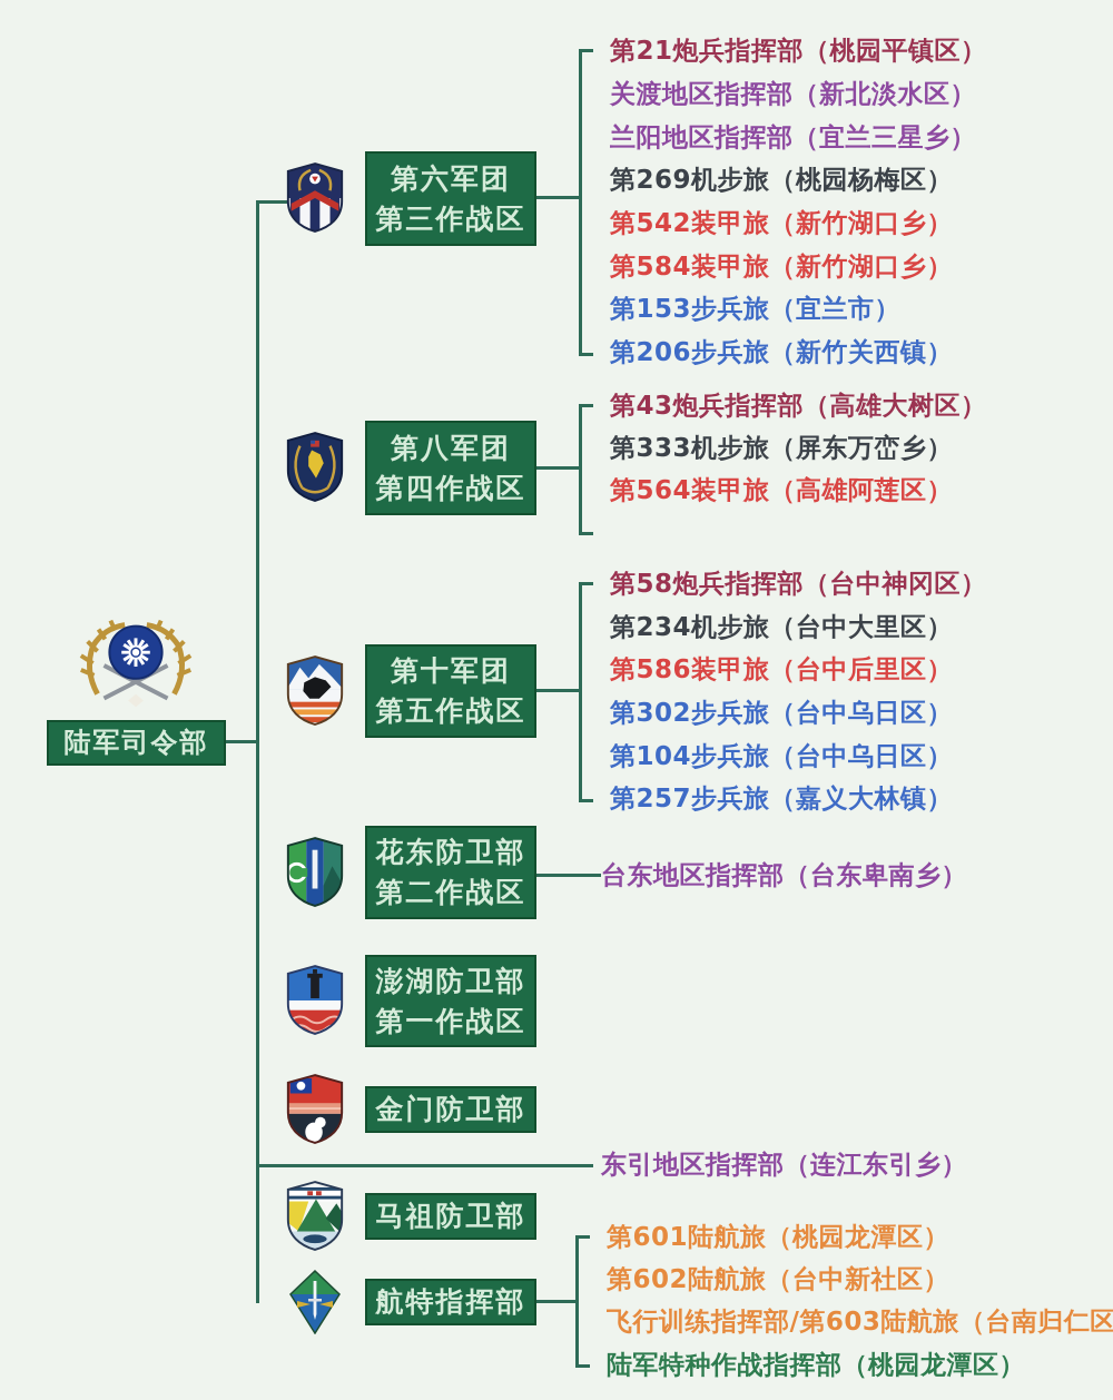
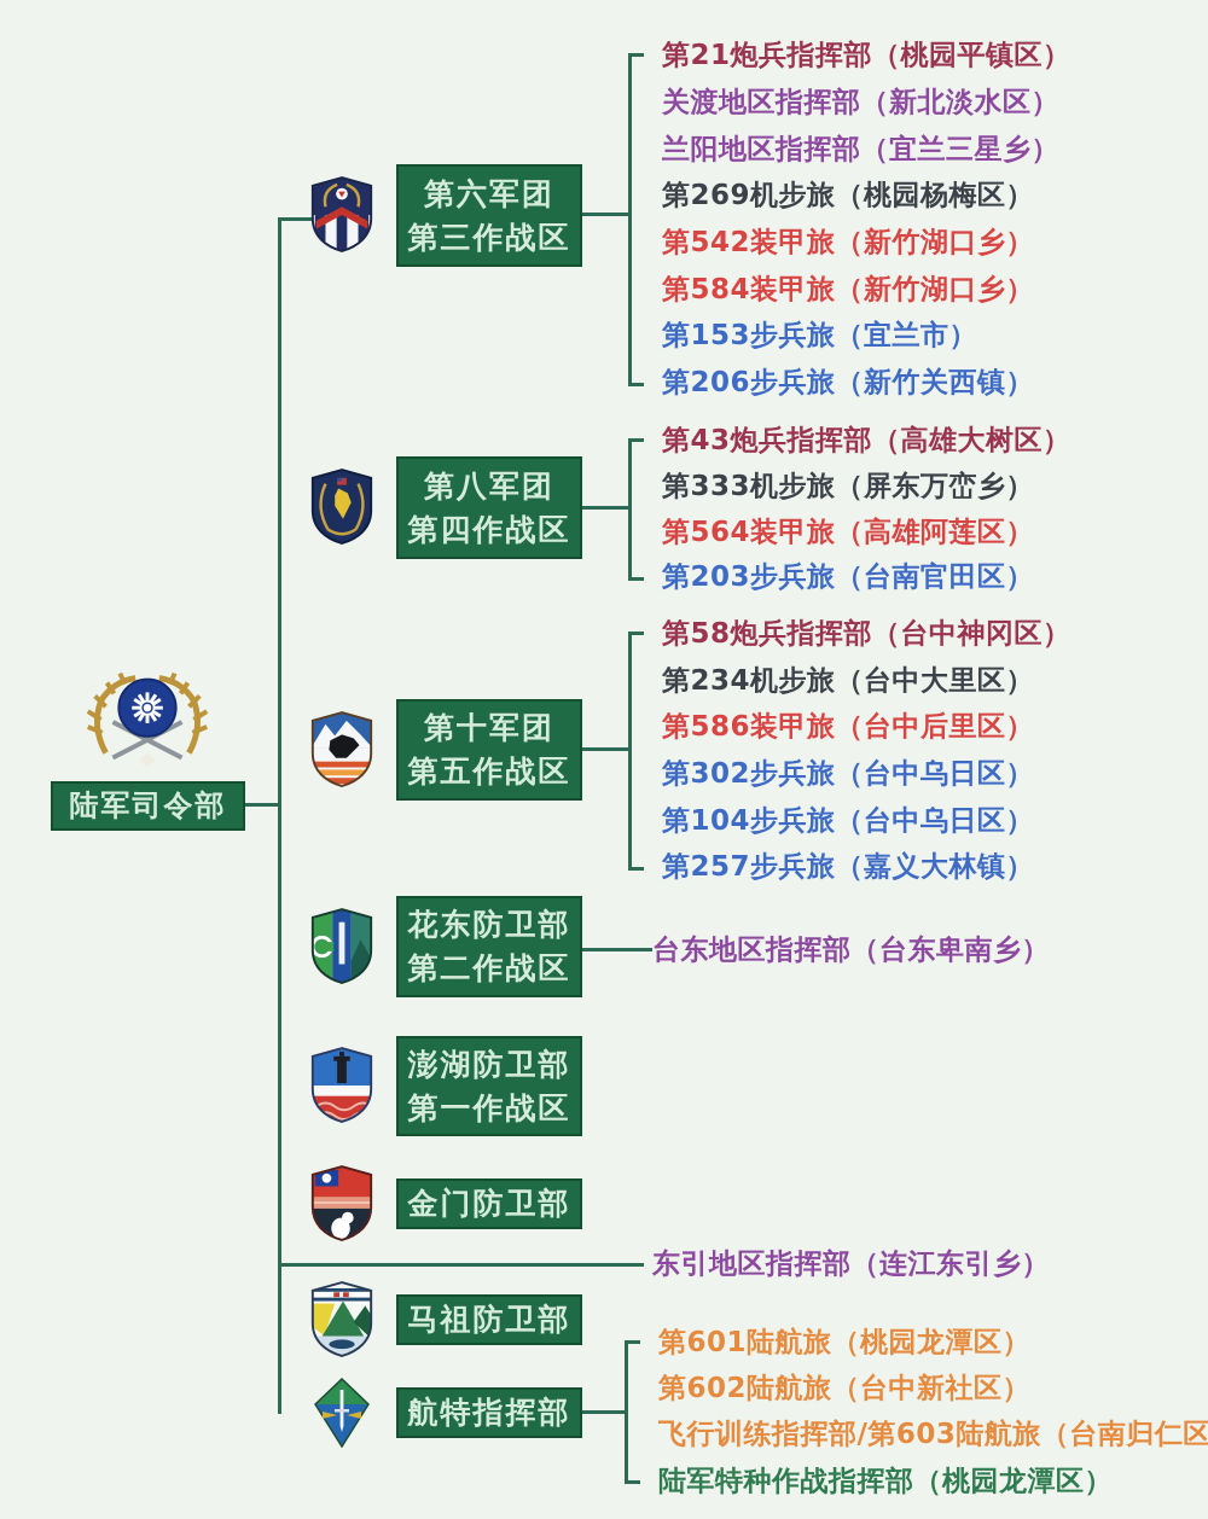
  陆军司令部
  第六军团
  第三作战区
  第八军团
  第四作战区
  第十军团
  第五作战区
  花东防卫部
  第二作战区
  澎湖防卫部
  第一作战区
  金门防卫部
  马祖防卫部
  航特指挥部
  第21炮兵指挥部（桃园平镇区）
  关渡地区指挥部（新北淡水区）
  兰阳地区指挥部（宜兰三星乡）
  第269机步旅（桃园杨梅区）
  第542装甲旅（新竹湖口乡）
  第584装甲旅（新竹湖口乡）
  第153步兵旅（宜兰市）
  第206步兵旅（新竹关西镇）
  第43炮兵指挥部（高雄大树区）
  第333机步旅（屏东万峦乡）
  第564装甲旅（高雄阿莲区）
+ 第203步兵旅（台南官田区）
  第58炮兵指挥部（台中神冈区）
  第234机步旅（台中大里区）
  第586装甲旅（台中后里区）
  第302步兵旅（台中乌日区）
  第104步兵旅（台中乌日区）
  第257步兵旅（嘉义大林镇）
  台东地区指挥部（台东卑南乡）
  东引地区指挥部（连江东引乡）
  第601陆航旅（桃园龙潭区）
  第602陆航旅（台中新社区）
  飞行训练指挥部/第603陆航旅（台南归仁区
  陆军特种作战指挥部（桃园龙潭区）
